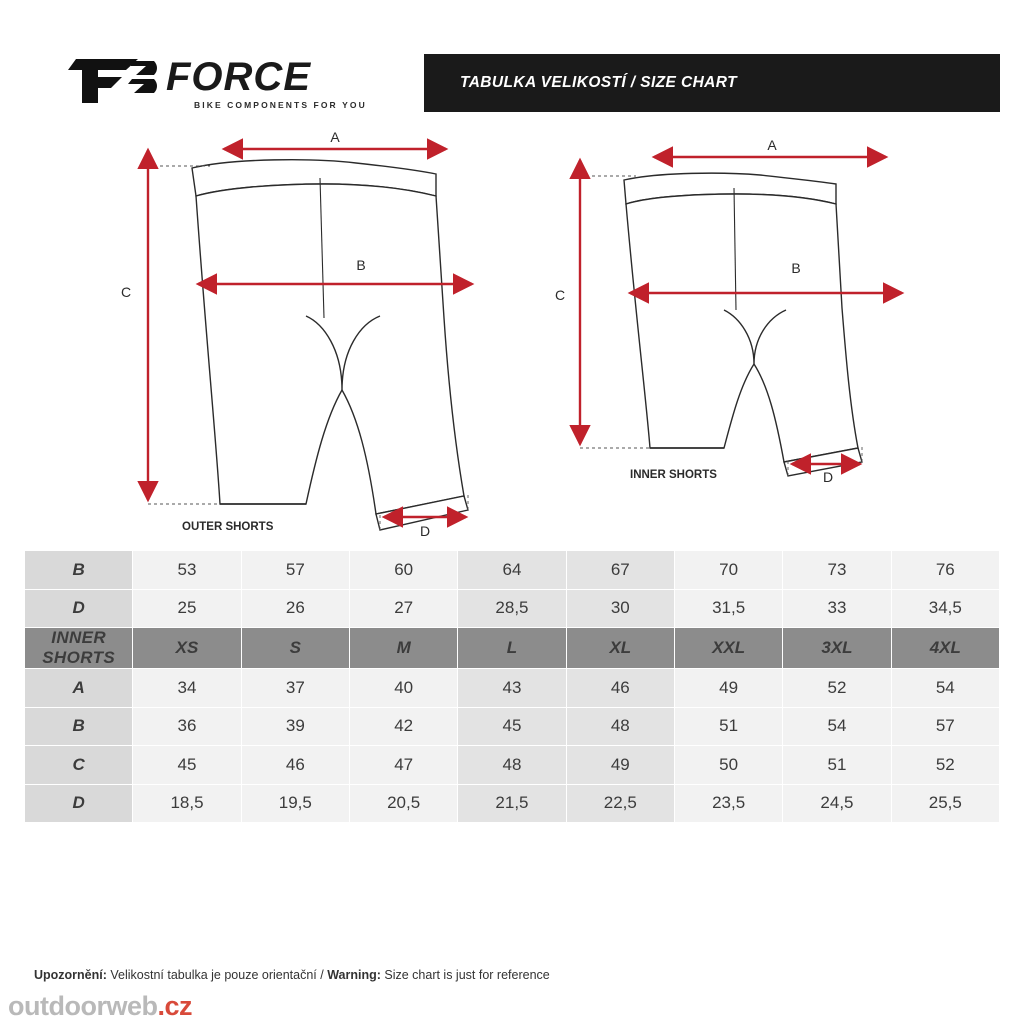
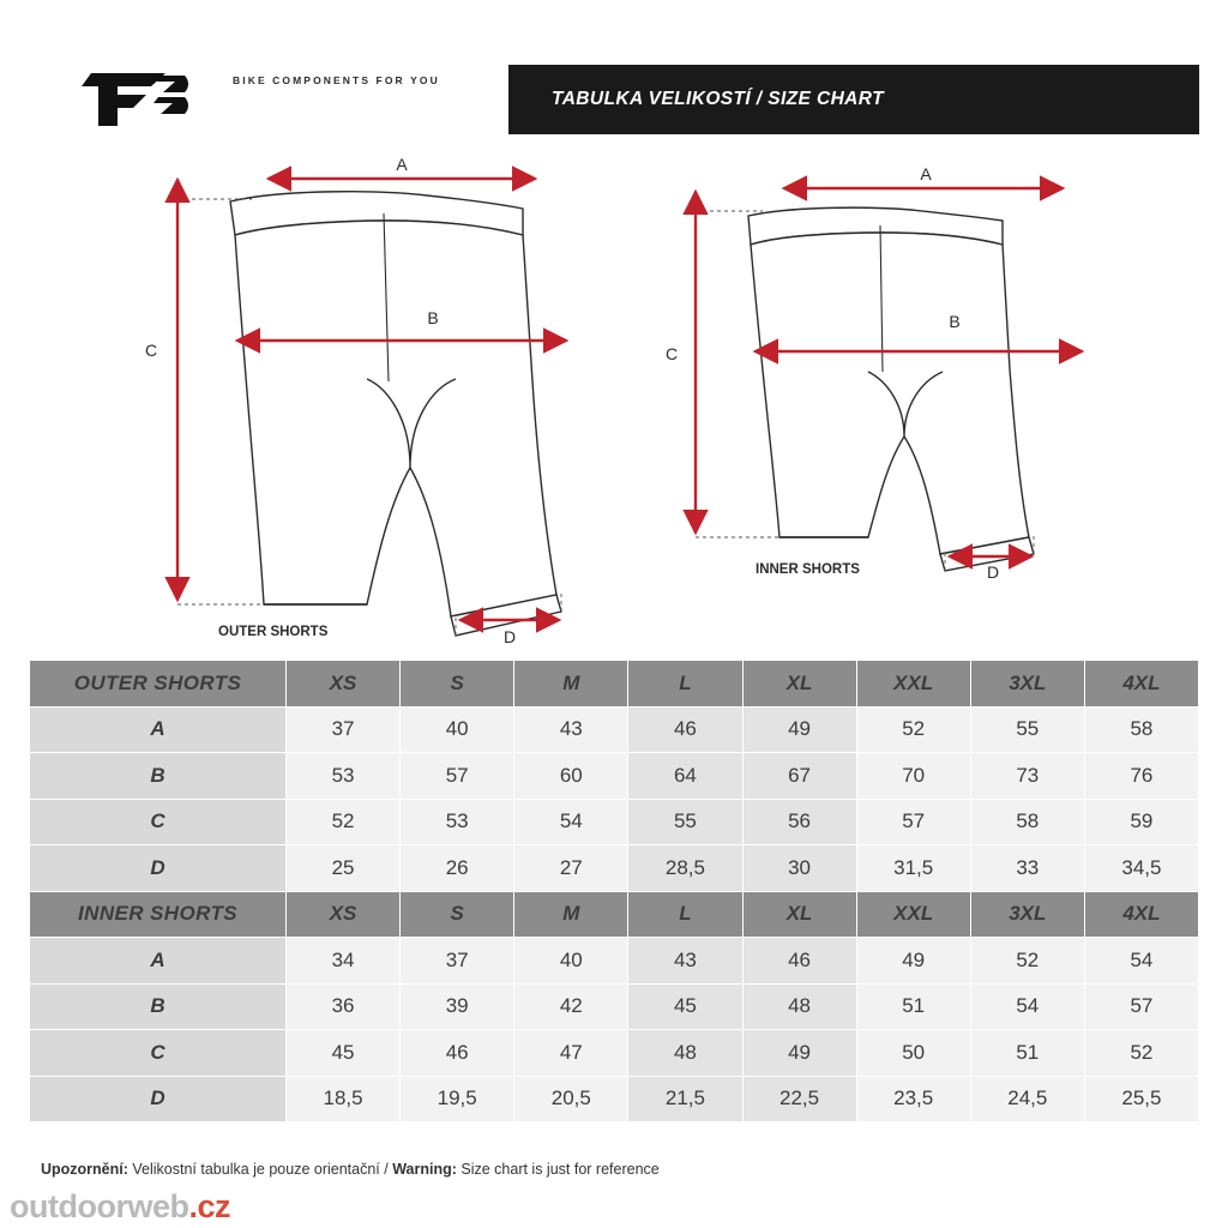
- FORCE
  BIKE COMPONENTS FOR YOU
  TABULKA VELIKOSTÍ / SIZE CHART
  A
  B
  C
  D
  OUTER SHORTS
  A
  B
  C
  D
  INNER SHORTS
+ OUTER SHORTS	XS	S	M	L	XL	XXL	3XL	4XL
+ A	37	40	43	46	49	52	55	58
  B	53	57	60	64	67	70	73	76
+ C	52	53	54	55	56	57	58	59
  D	25	26	27	28,5	30	31,5	33	34,5
  INNER SHORTS	XS	S	M	L	XL	XXL	3XL	4XL
  A	34	37	40	43	46	49	52	54
  B	36	39	42	45	48	51	54	57
  C	45	46	47	48	49	50	51	52
  D	18,5	19,5	20,5	21,5	22,5	23,5	24,5	25,5
  Upozornění: Velikostní tabulka je pouze orientační / Warning: Size chart is just for reference
  outdoorweb.cz
